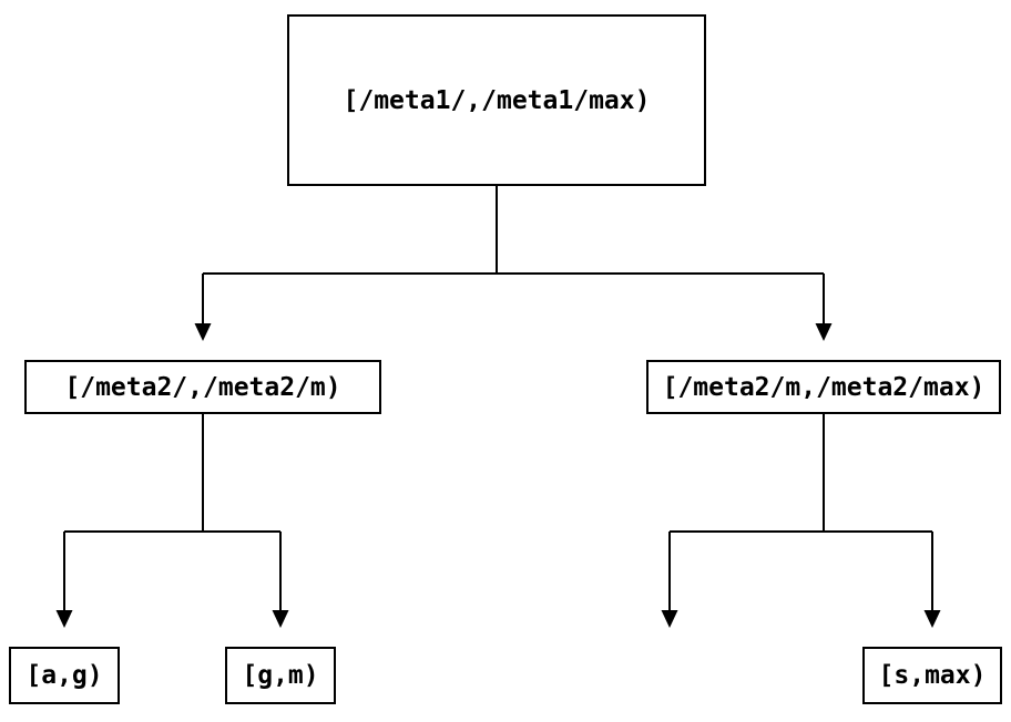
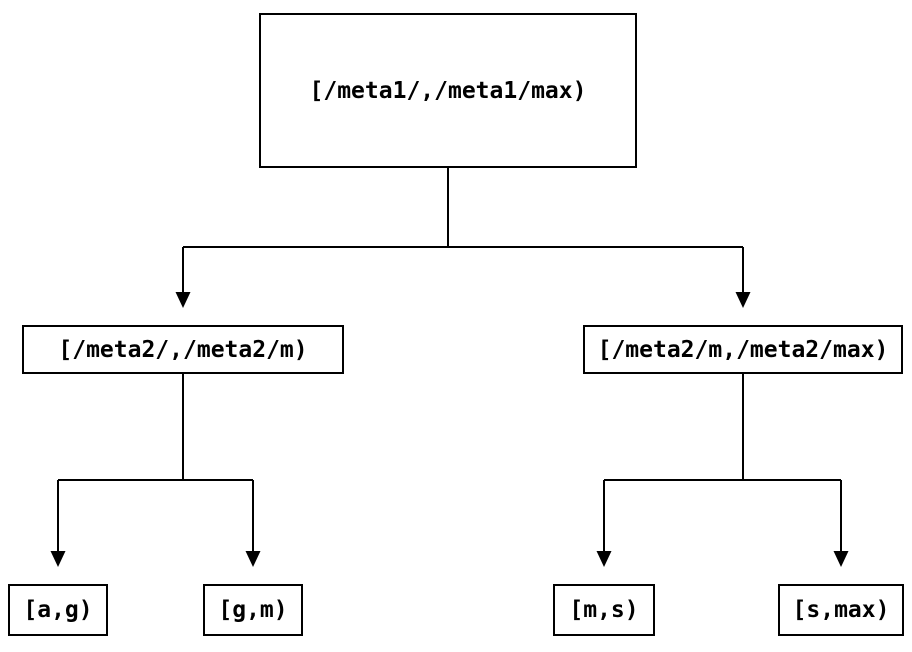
  [/meta1/,/meta1/max)
  [/meta2/,/meta2/m)
  [/meta2/m,/meta2/max)
  [a,g)
  [g,m)
+ [m,s)
  [s,max)
